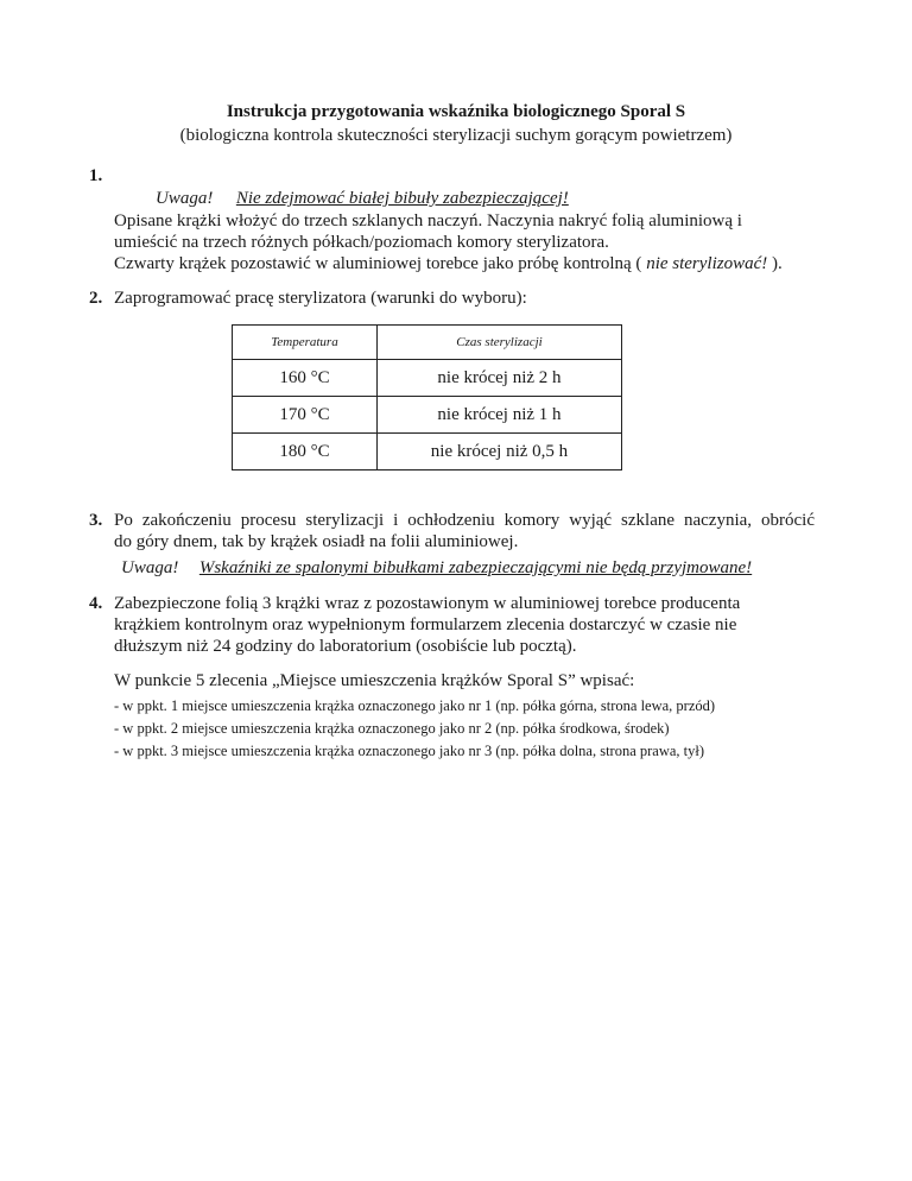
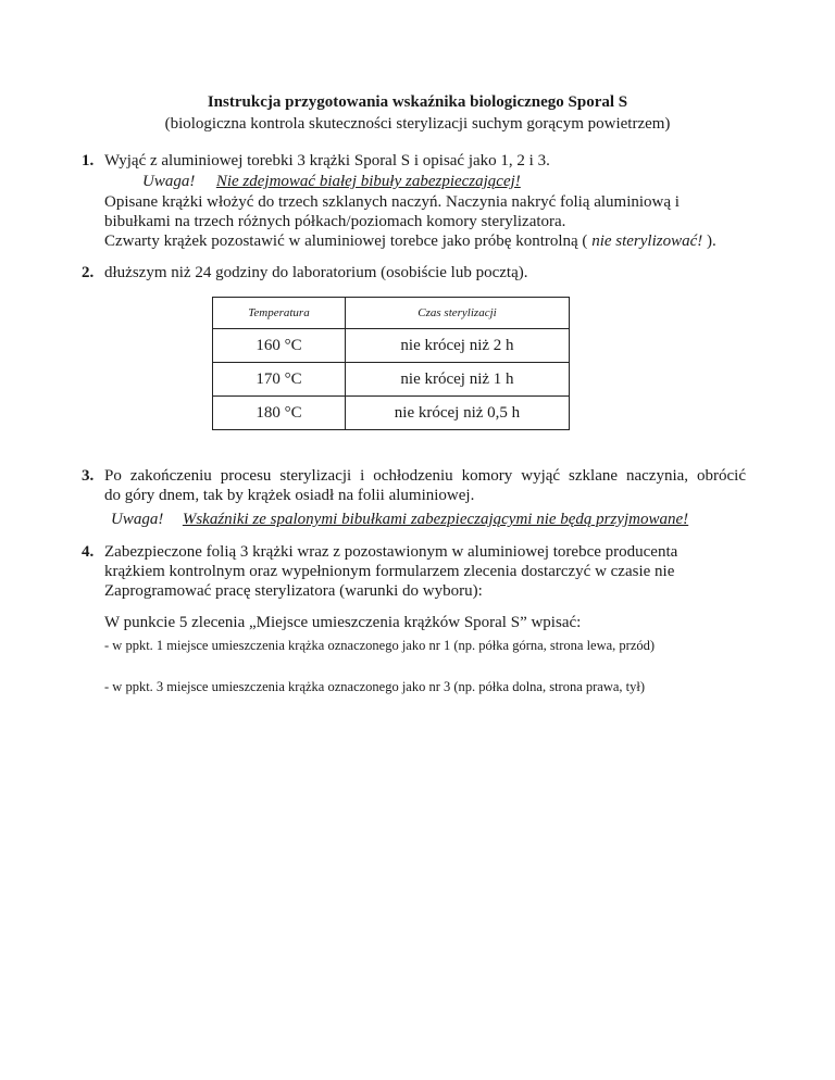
  Instrukcja przygotowania wskaźnika biologicznego Sporal S
  (biologiczna kontrola skuteczności sterylizacji suchym gorącym powietrzem)
  1.
+ Wyjąć z aluminiowej torebki 3 krążki Sporal S i opisać jako 1, 2 i 3.
  Uwaga! Nie zdejmować białej bibuły zabezpieczającej!
  Opisane krążki włożyć do trzech szklanych naczyń. Naczynia nakryć folią aluminiową i
- umieścić na trzech różnych półkach/poziomach komory sterylizatora.
+ bibułkami na trzech różnych półkach/poziomach komory sterylizatora.
  Czwarty krążek pozostawić w aluminiowej torebce jako próbę kontrolną ( nie sterylizować! ).
  2.
- Zaprogramować pracę sterylizatora (warunki do wyboru):
+ dłuższym niż 24 godziny do laboratorium (osobiście lub pocztą).
  Temperatura	Czas sterylizacji
  160 °C	nie krócej niż 2 h
  170 °C	nie krócej niż 1 h
  180 °C	nie krócej niż 0,5 h
  3.
  Po zakończeniu procesu sterylizacji i ochłodzeniu komory wyjąć szklane naczynia, obrócić
  do góry dnem, tak by krążek osiadł na folii aluminiowej.
  Uwaga! Wskaźniki ze spalonymi bibułkami zabezpieczającymi nie będą przyjmowane!
  4.
  Zabezpieczone folią 3 krążki wraz z pozostawionym w aluminiowej torebce producenta
  krążkiem kontrolnym oraz wypełnionym formularzem zlecenia dostarczyć w czasie nie
- dłuższym niż 24 godziny do laboratorium (osobiście lub pocztą).
+ Zaprogramować pracę sterylizatora (warunki do wyboru):
  W punkcie 5 zlecenia „Miejsce umieszczenia krążków Sporal S” wpisać:
  - w ppkt. 1 miejsce umieszczenia krążka oznaczonego jako nr 1 (np. półka górna, strona lewa, przód)
- - w ppkt. 2 miejsce umieszczenia krążka oznaczonego jako nr 2 (np. półka środkowa, środek)
  - w ppkt. 3 miejsce umieszczenia krążka oznaczonego jako nr 3 (np. półka dolna, strona prawa, tył)
